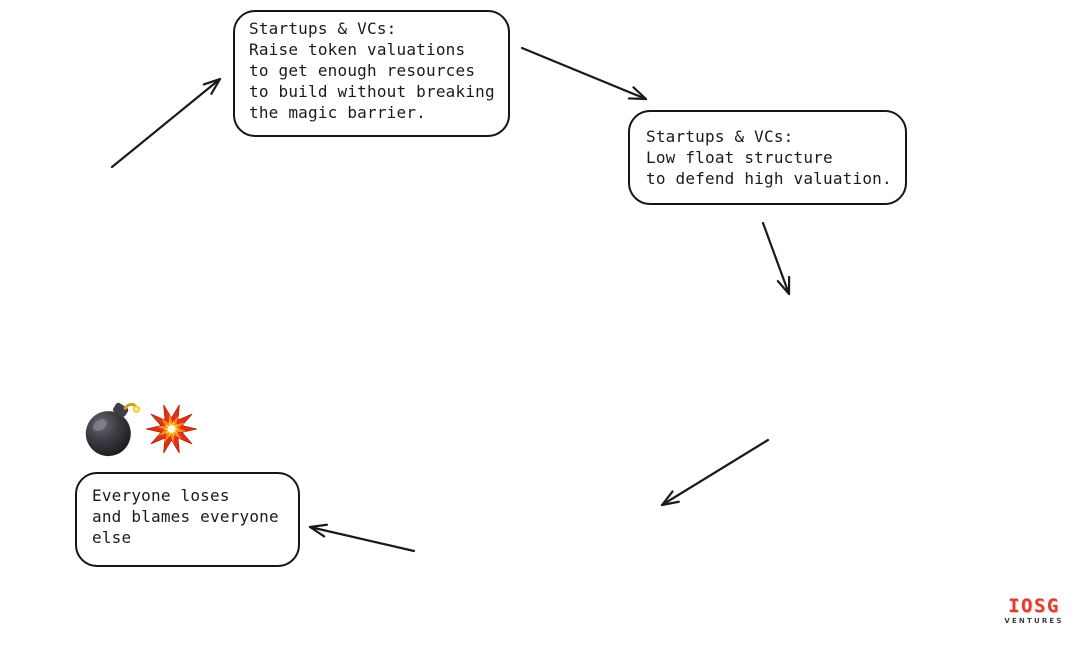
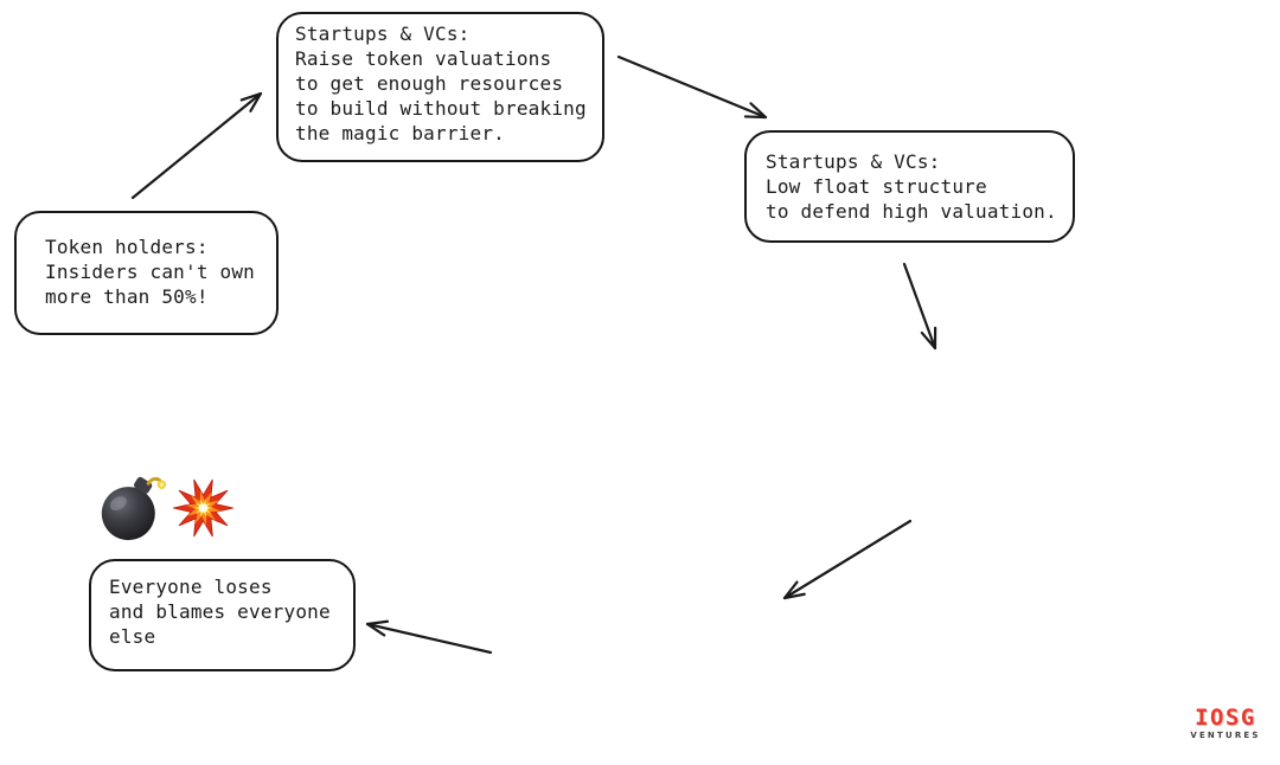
  Startups & VCs:
  Raise token valuations
  to get enough resources
  to build without breaking
  the magic barrier.
  Startups & VCs:
  Low float structure
  to defend high valuation.
+ Token holders:
+ Insiders can't own
+ more than 50%!
  Everyone loses
  and blames everyone
  else
  IOSG
  VENTURES
